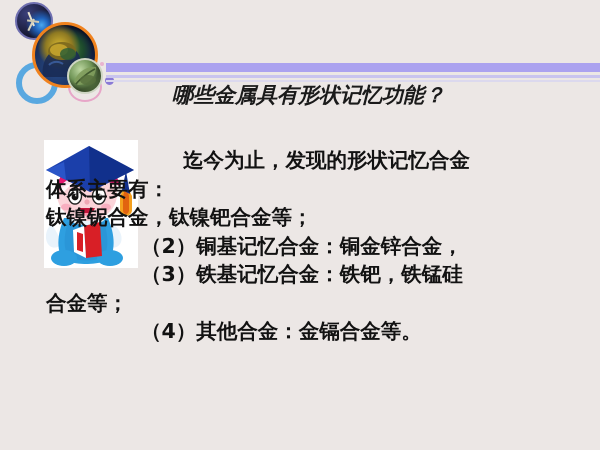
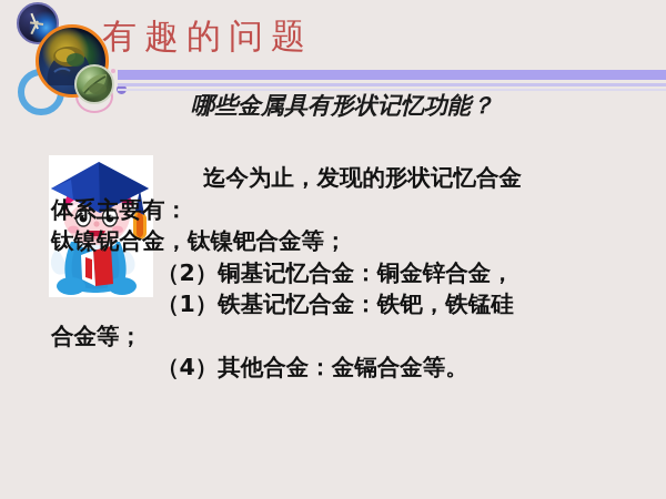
+ 有趣的问题
  哪些金属具有形状记忆功能？
  迄今为止，发现的形状记忆合金
  体系主要有：
  钛镍铌合金，钛镍钯合金等；
  （2）铜基记忆合金：铜金锌合金，
- （3）铁基记忆合金：铁钯，铁锰硅
+ （1）铁基记忆合金：铁钯，铁锰硅
  合金等；
  （4）其他合金：金镉合金等。
